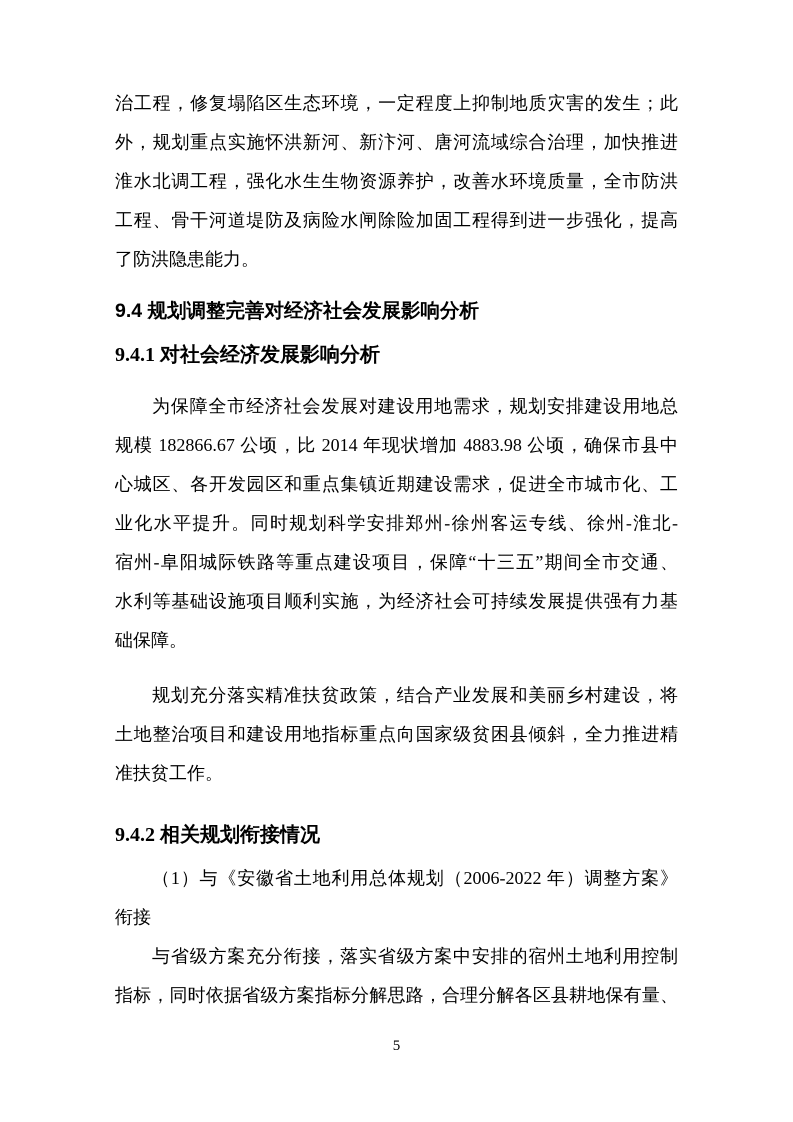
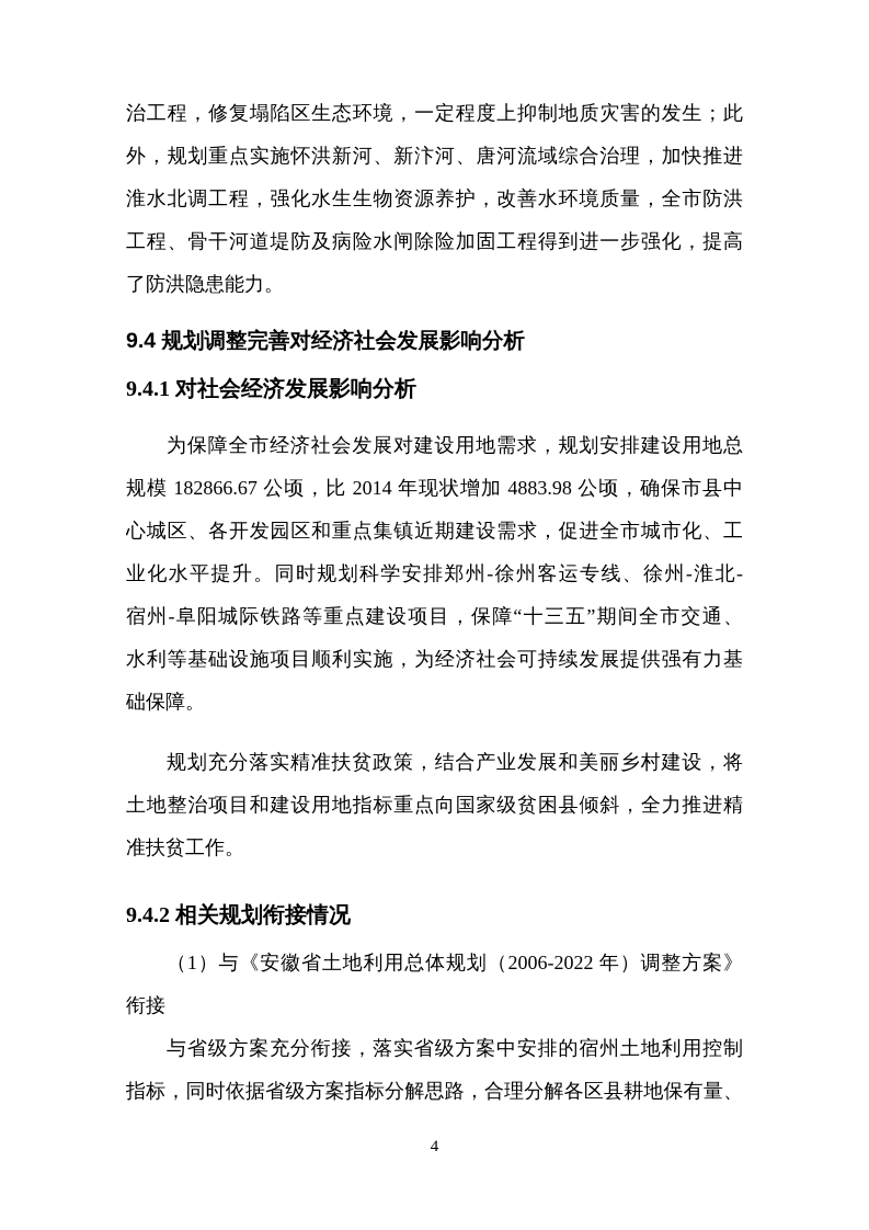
  治工程，修复塌陷区生态环境，一定程度上抑制地质灾害的发生；此
  外，规划重点实施怀洪新河、新汴河、唐河流域综合治理，加快推进
  淮水北调工程，强化水生生物资源养护，改善水环境质量，全市防洪
  工程、骨干河道堤防及病险水闸除险加固工程得到进一步强化，提高
  了防洪隐患能力。
  9.4 规划调整完善对经济社会发展影响分析
  9.4.1 对社会经济发展影响分析
  为保障全市经济社会发展对建设用地需求，规划安排建设用地总
  规模 182866.67 公顷，比 2014 年现状增加 4883.98 公顷，确保市县中
  心城区、各开发园区和重点集镇近期建设需求，促进全市城市化、工
  业化水平提升。同时规划科学安排郑州-徐州客运专线、徐州-淮北-
  宿州-阜阳城际铁路等重点建设项目，保障“十三五”期间全市交通、
  水利等基础设施项目顺利实施，为经济社会可持续发展提供强有力基
  础保障。
  规划充分落实精准扶贫政策，结合产业发展和美丽乡村建设，将
  土地整治项目和建设用地指标重点向国家级贫困县倾斜，全力推进精
  准扶贫工作。
  9.4.2 相关规划衔接情况
  （1）与《安徽省土地利用总体规划（2006-2022 年）调整方案》
  衔接
  与省级方案充分衔接，落实省级方案中安排的宿州土地利用控制
  指标，同时依据省级方案指标分解思路，合理分解各区县耕地保有量、
- 5
+ 4
